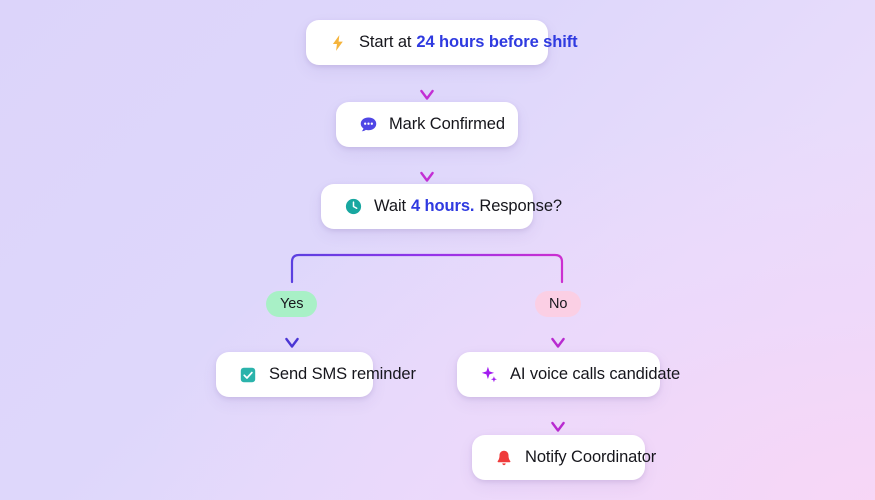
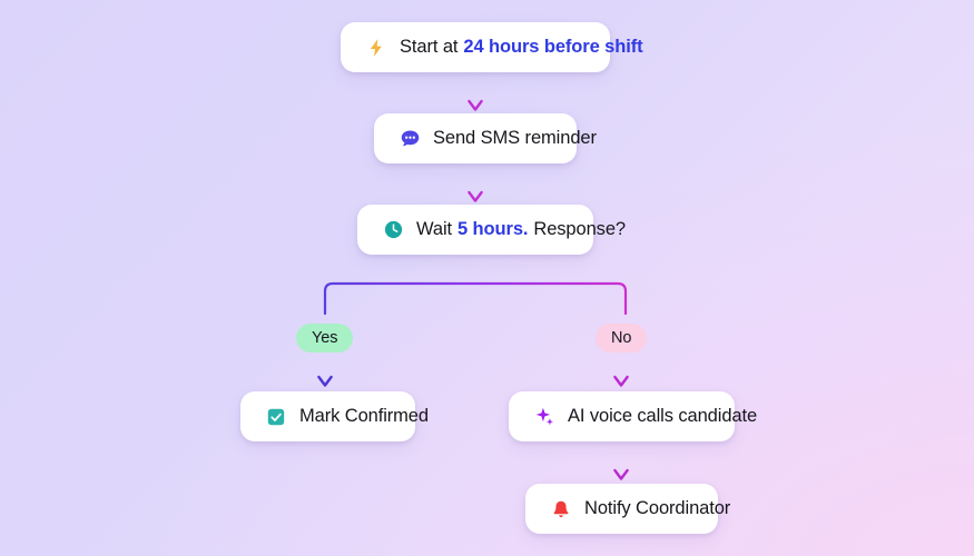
  Start at
  24 hours before shift
- Mark Confirmed
+ Send SMS reminder
  Wait
- 4 hours.
+ 5 hours.
  Response?
  Yes
  No
- Send SMS reminder
+ Mark Confirmed
  AI voice calls candidate
  Notify Coordinator
